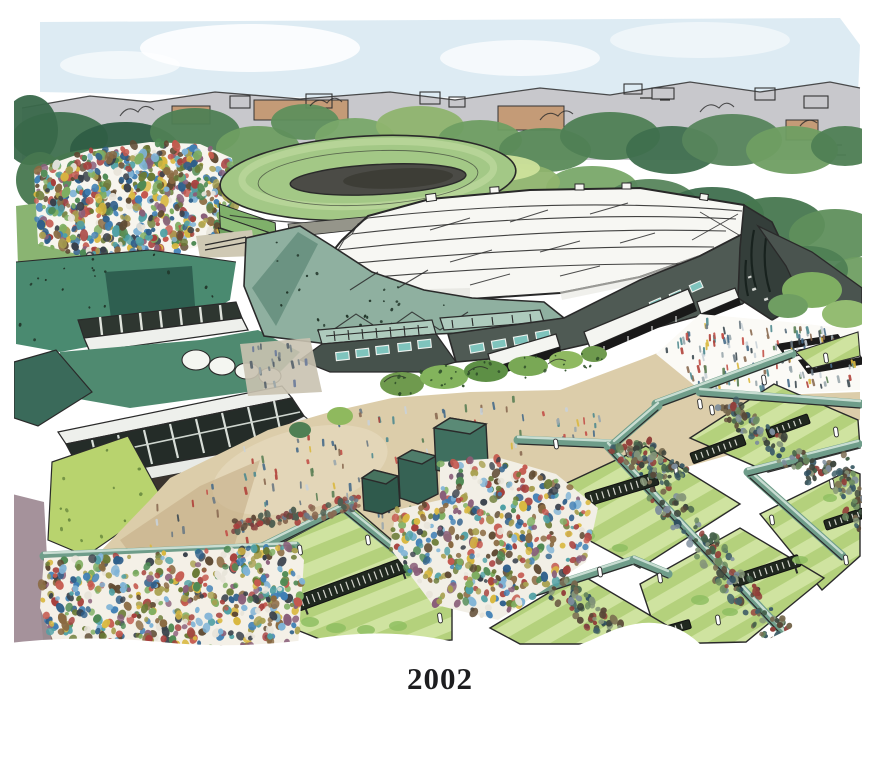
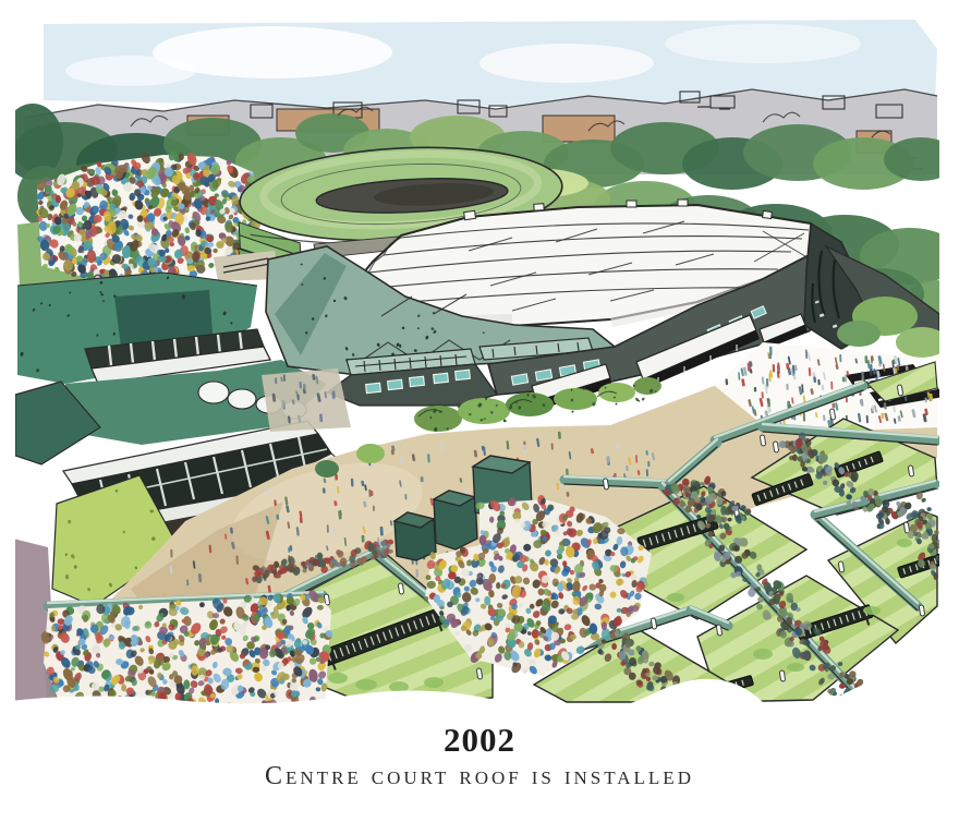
  2002
+ Centre court roof is installed
